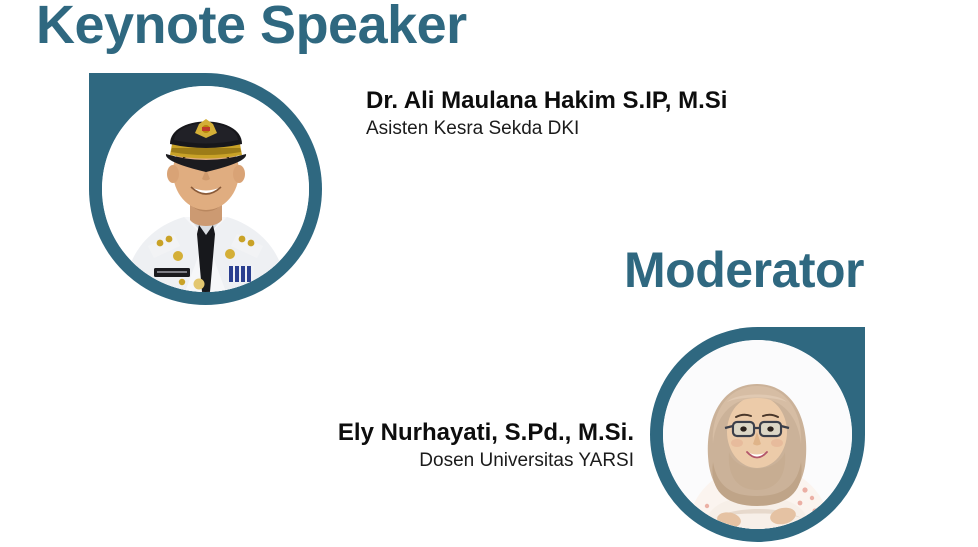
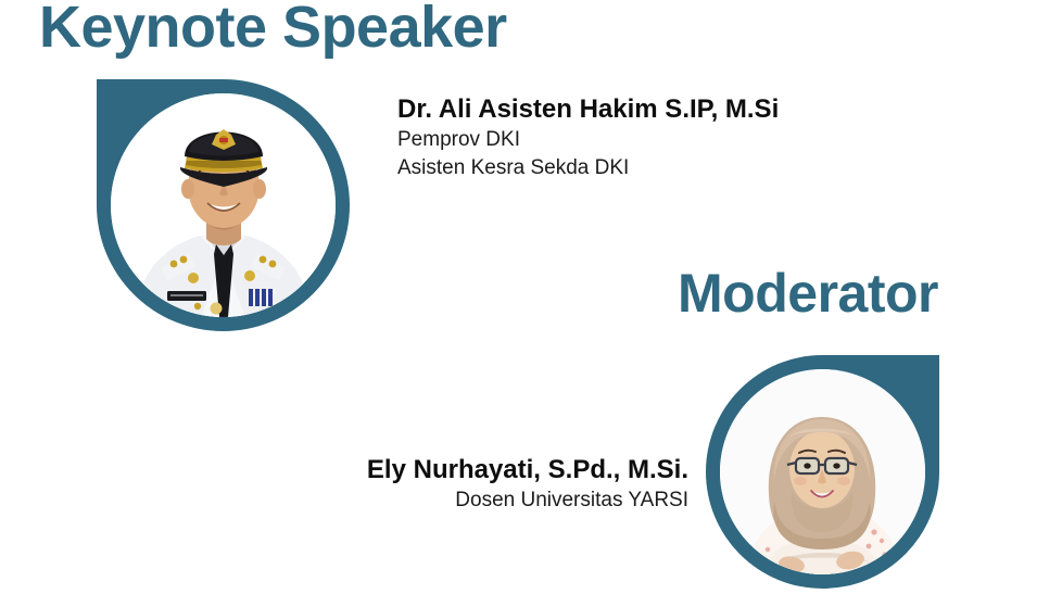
  Keynote Speaker
- Dr. Ali Maulana Hakim S.IP, M.Si
+ Dr. Ali Asisten Hakim S.IP, M.Si
+ Pemprov DKI
  Asisten Kesra Sekda DKI
  Moderator
  Ely Nurhayati, S.Pd., M.Si.
  Dosen Universitas YARSI
